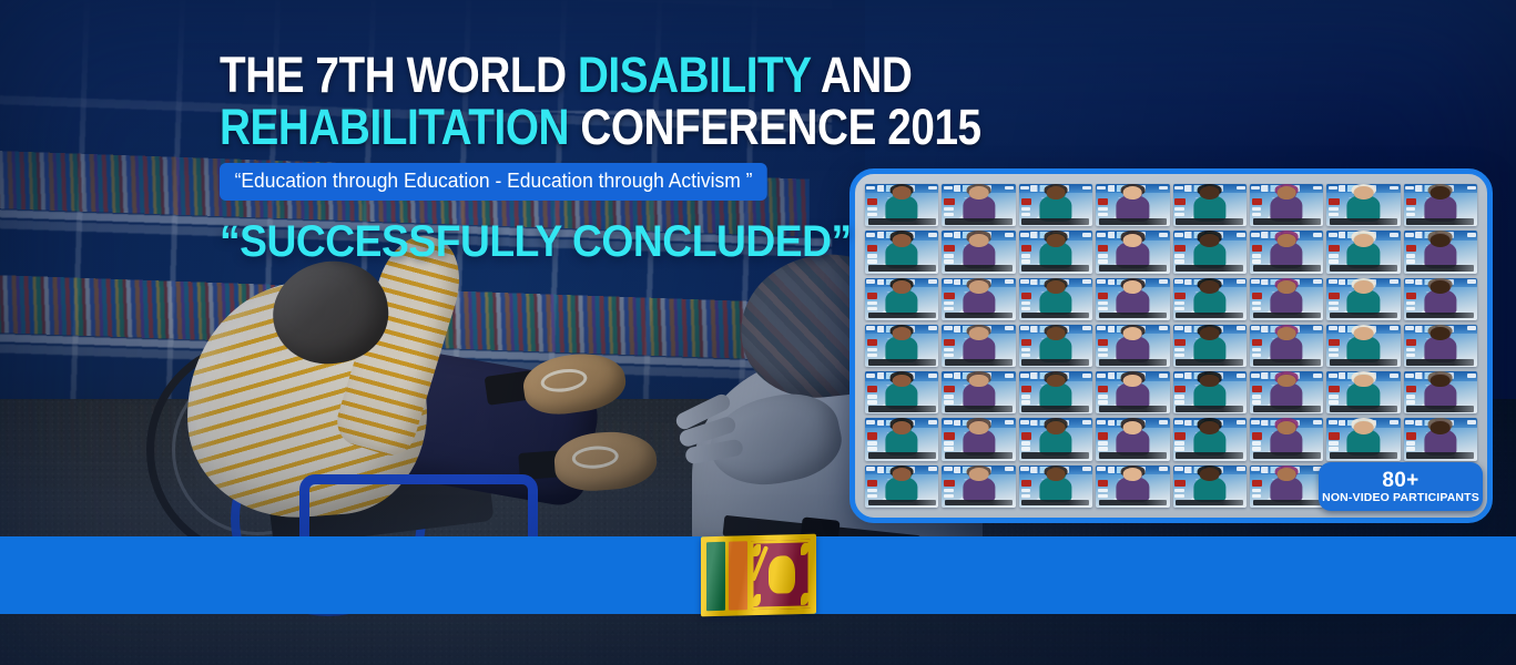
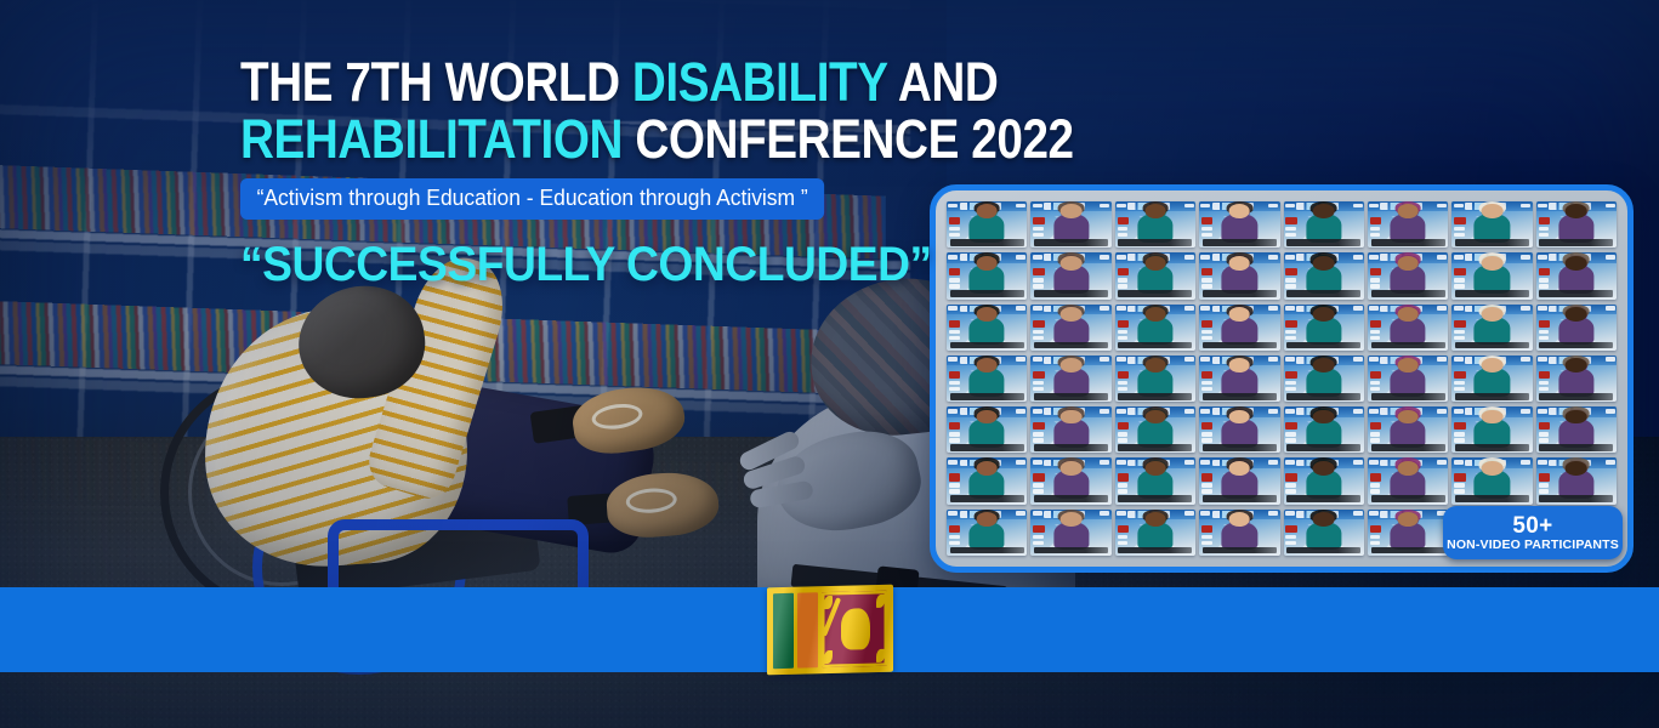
  THE 7TH WORLD DISABILITY AND
- REHABILITATION CONFERENCE 2015
+ REHABILITATION CONFERENCE 2022
- “Education through Education - Education through Activism ”
+ “Activism through Education - Education through Activism ”
  “SUCCESSFULLY CONCLUDED”
- 80+
+ 50+
  NON-VIDEO PARTICIPANTS
